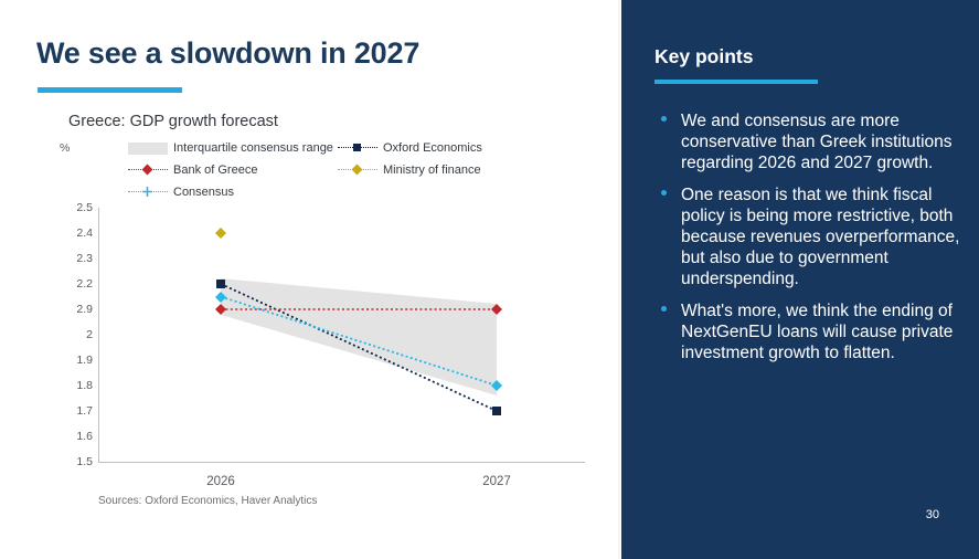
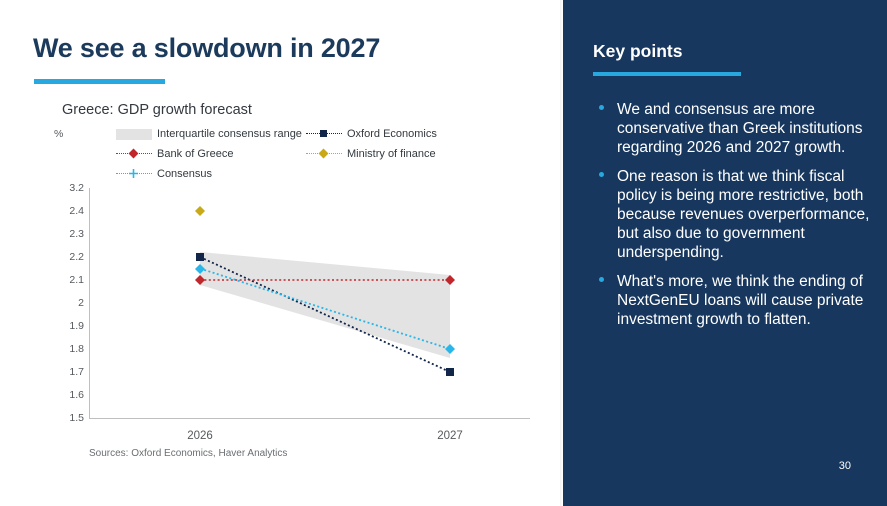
  We see a slowdown in 2027
  Greece: GDP growth forecast
  %
  Interquartile consensus range
  Oxford Economics
  Bank of Greece
  Ministry of finance
  Consensus
- 2.5
+ 3.2
  2.4
  2.3
  2.2
- 2.9
+ 2.1
  2
  1.9
  1.8
  1.7
  1.6
  1.5
  2026
  2027
  Sources: Oxford Economics, Haver Analytics
  Key points
  We and consensus are more conservative than Greek institutions regarding 2026 and 2027 growth.
  One reason is that we think fiscal policy is being more restrictive, both because revenues overperformance, but also due to government underspending.
  What's more, we think the ending of NextGenEU loans will cause private investment growth to flatten.
  30
